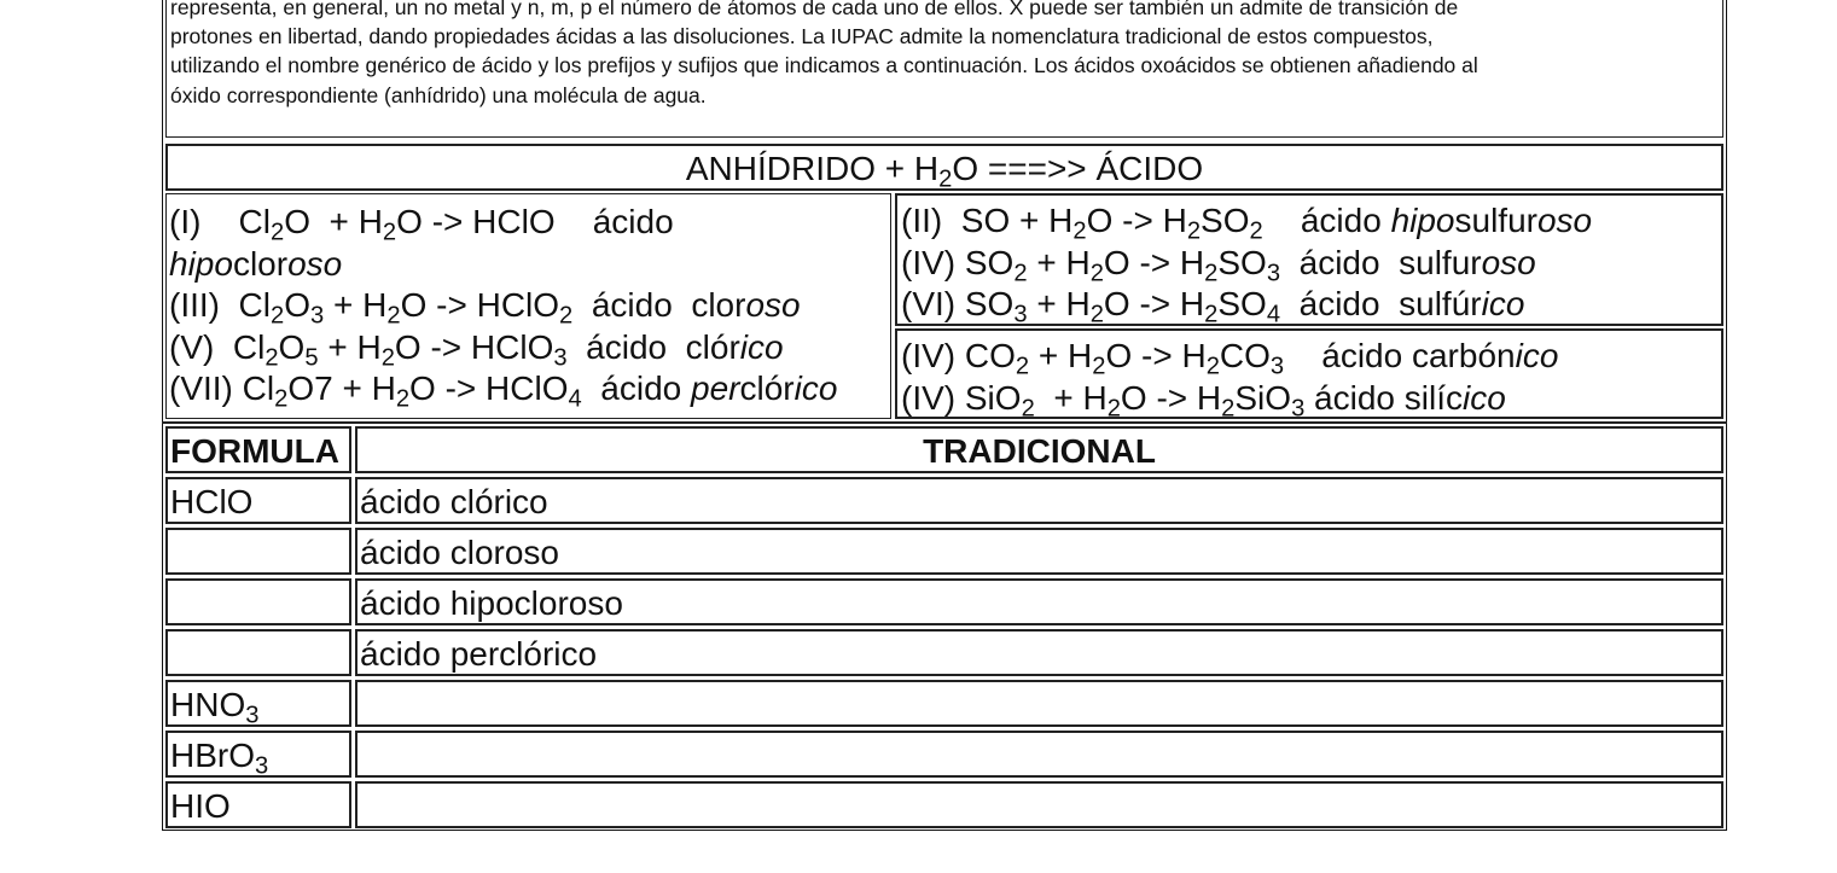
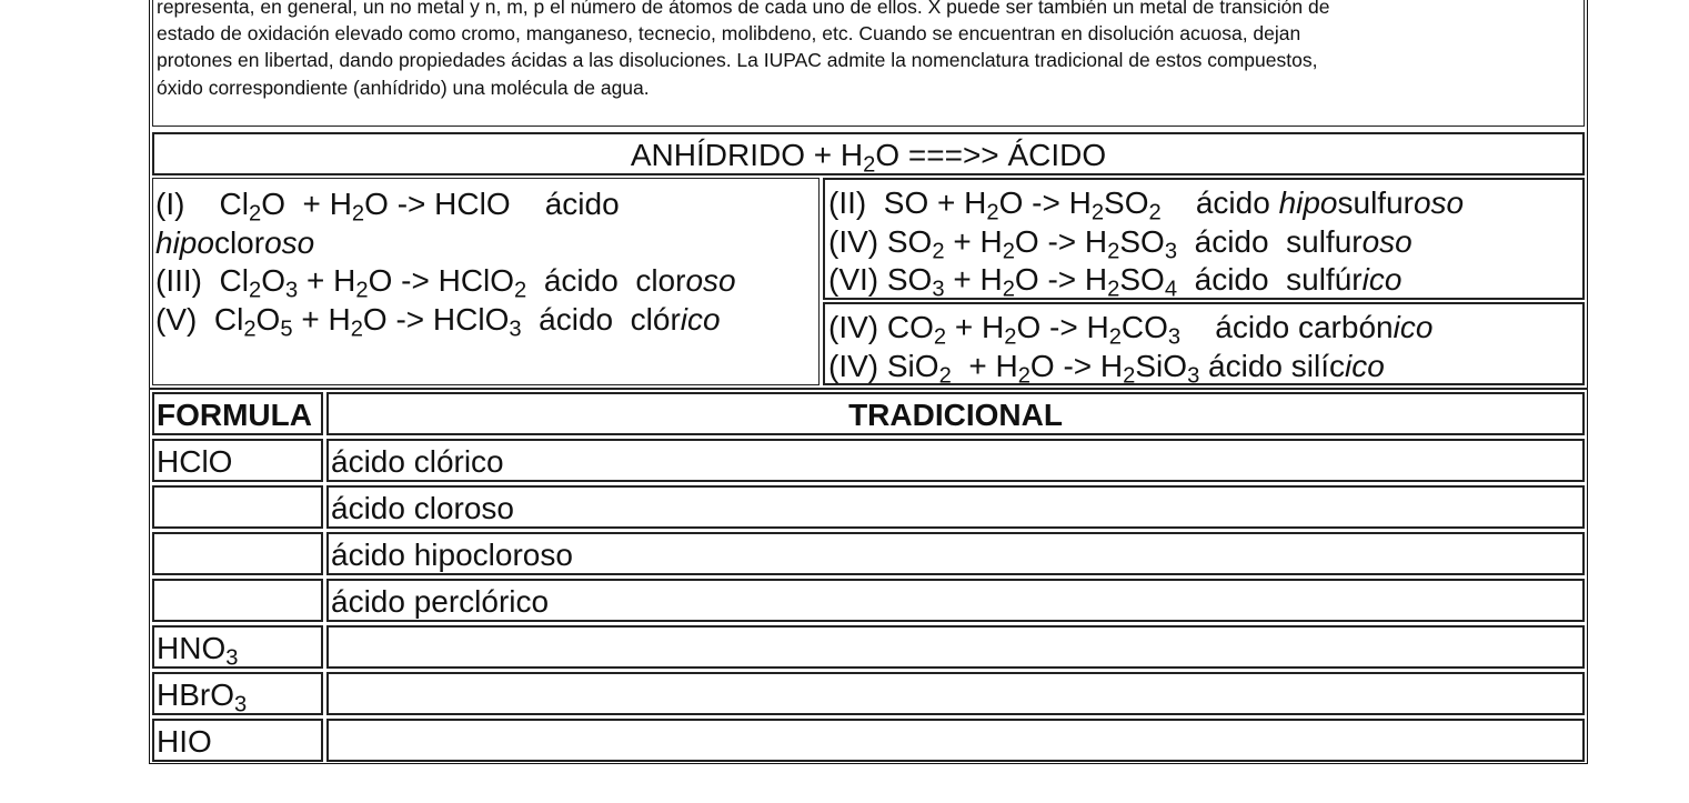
- representa, en general, un no metal y n, m, p el número de átomos de cada uno de ellos. X puede ser también un admite de transición de
+ representa, en general, un no metal y n, m, p el número de átomos de cada uno de ellos. X puede ser también un metal de transición de
+ estado de oxidación elevado como cromo, manganeso, tecnecio, molibdeno, etc. Cuando se encuentran en disolución acuosa, dejan
  protones en libertad, dando propiedades ácidas a las disoluciones. La IUPAC admite la nomenclatura tradicional de estos compuestos,
- utilizando el nombre genérico de ácido y los prefijos y sufijos que indicamos a continuación. Los ácidos oxoácidos se obtienen añadiendo al
  óxido correspondiente (anhídrido) una molécula de agua.
  ANHÍDRIDO + H2O ===>> ÁCIDO
  (I) Cl2O + H2O -> HClO ácido
  hipocloroso
  (III) Cl2O3 + H2O -> HClO2 ácido cloroso
  (V) Cl2O5 + H2O -> HClO3 ácido clórico
- (VII) Cl2O7 + H2O -> HClO4 ácido perclórico
  (II) SO + H2O -> H2SO2 ácido hiposulfuroso
  (IV) SO2 + H2O -> H2SO3 ácido sulfuroso
  (VI) SO3 + H2O -> H2SO4 ácido sulfúrico
  (IV) CO2 + H2O -> H2CO3 ácido carbónico
  (IV) SiO2 + H2O -> H2SiO3 ácido silícico
  FORMULA
  TRADICIONAL
  HClO
  ácido clórico
  ácido cloroso
  ácido hipocloroso
  ácido perclórico
  HNO3
  HBrO3
  HIO
